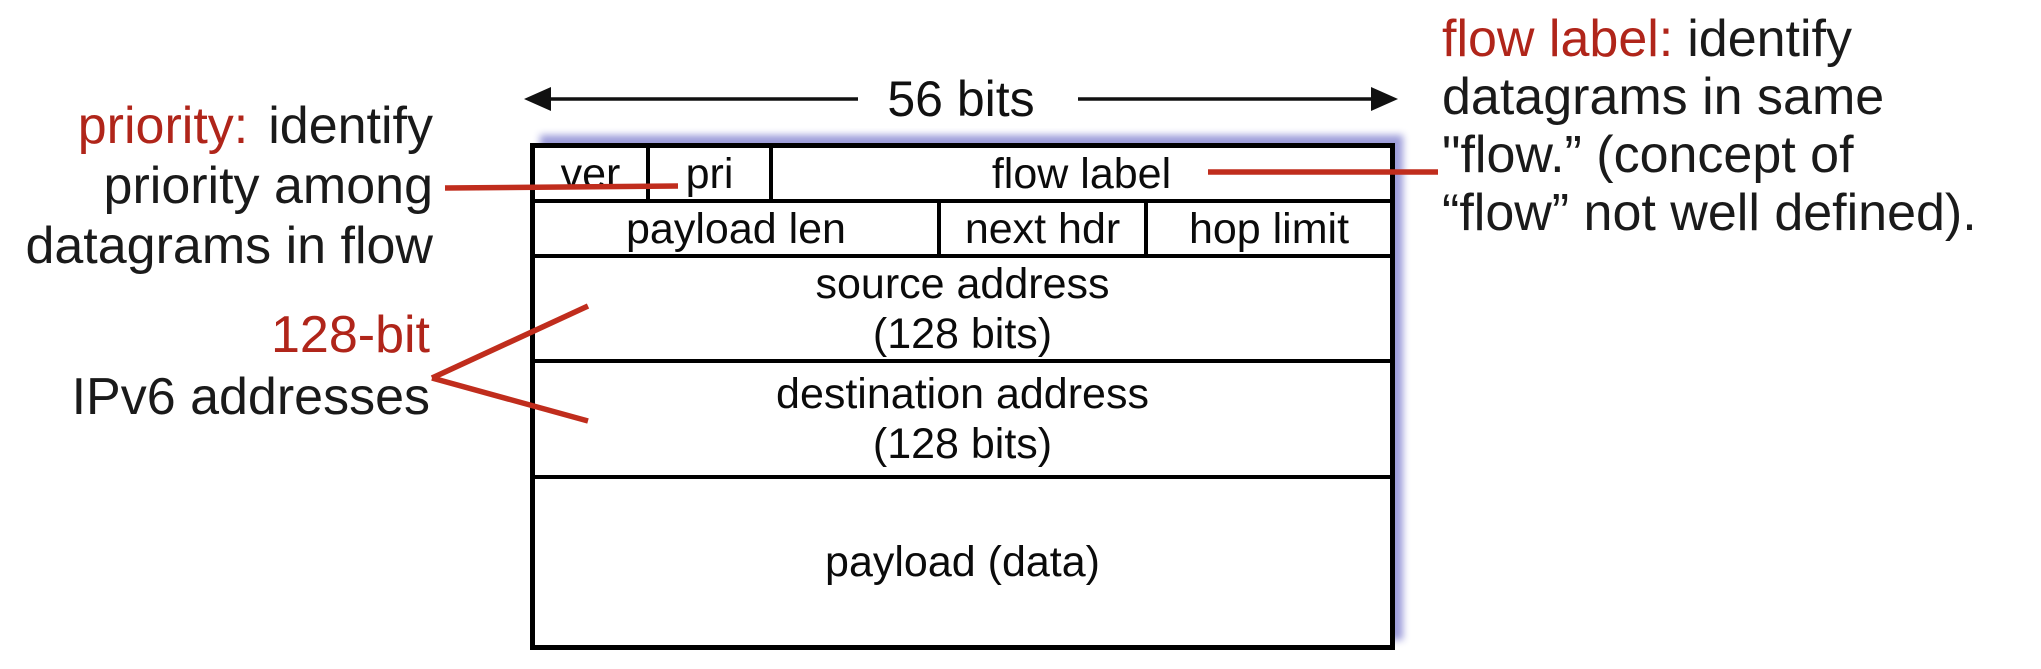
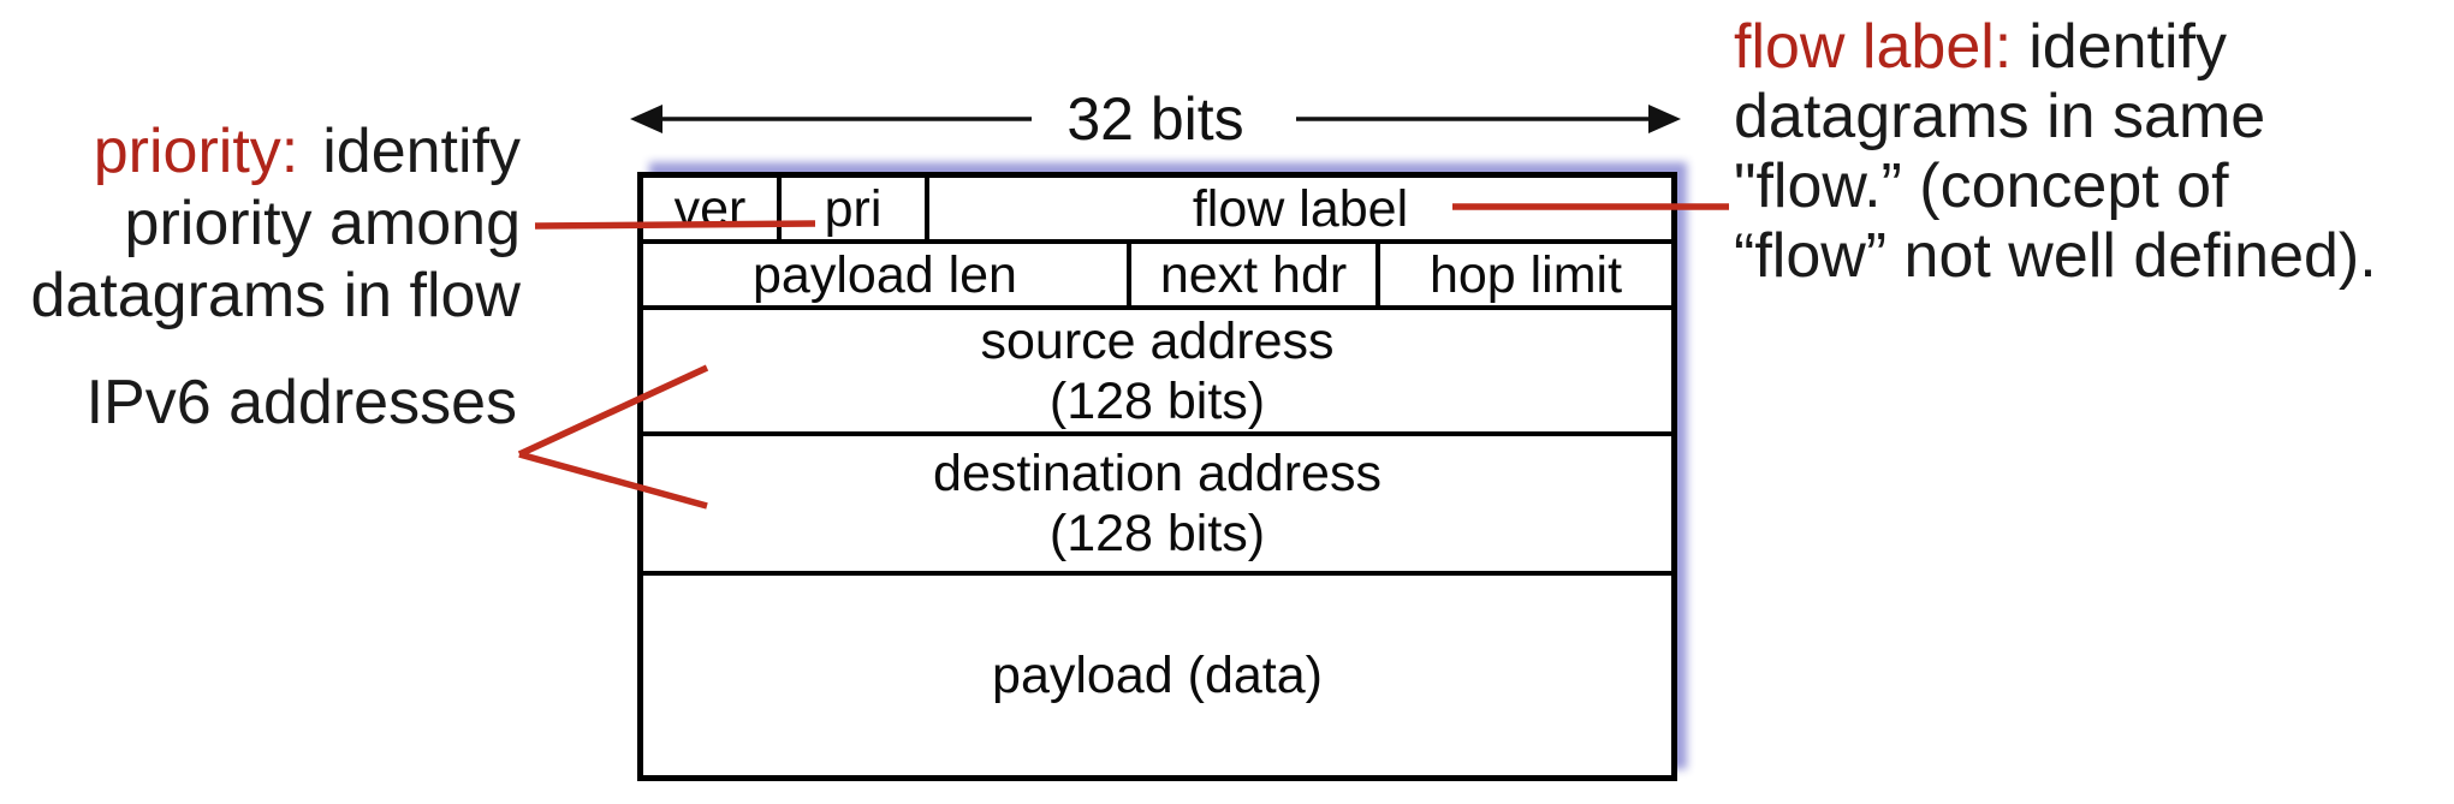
  priority: identify
  priority among
  datagrams in flow
- 128-bit
  IPv6 addresses
  flow label: identify
  datagrams in same
  "flow.” (concept of
  “flow” not well defined).
  ver
  pri
  flow label
  payload len
  next hdr
  hop limit
  source address
  (128 bits)
  destination address
  (128 bits)
  payload (data)
- 56 bits
+ 32 bits
